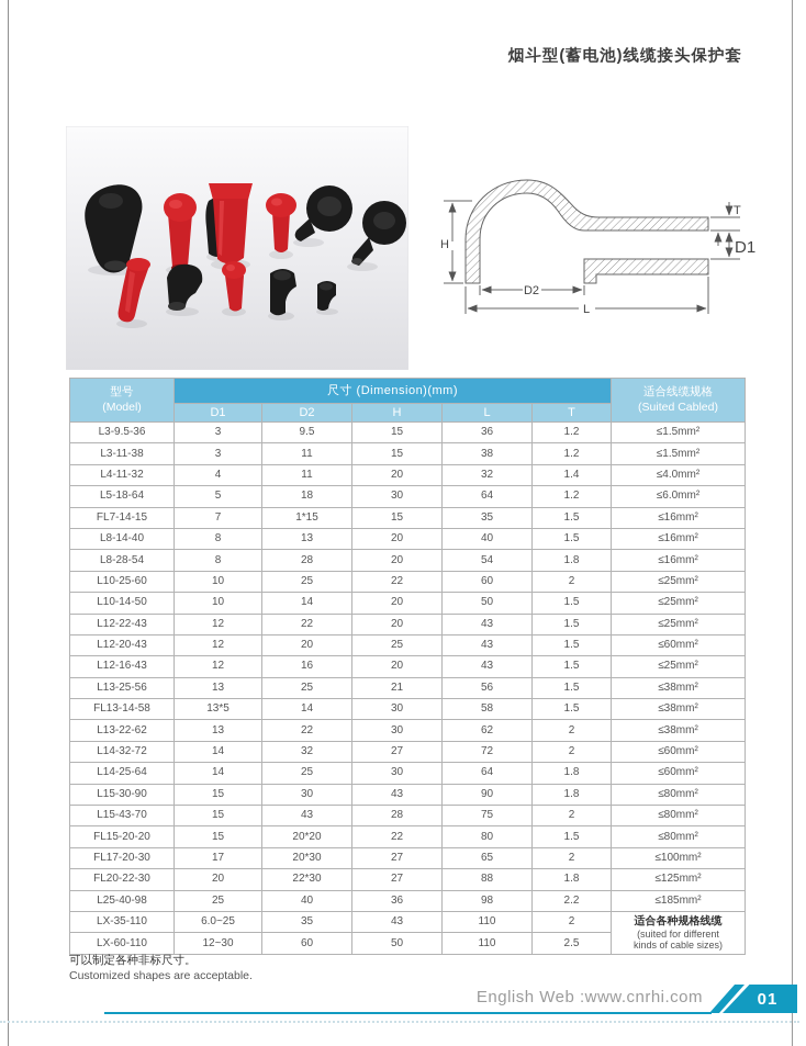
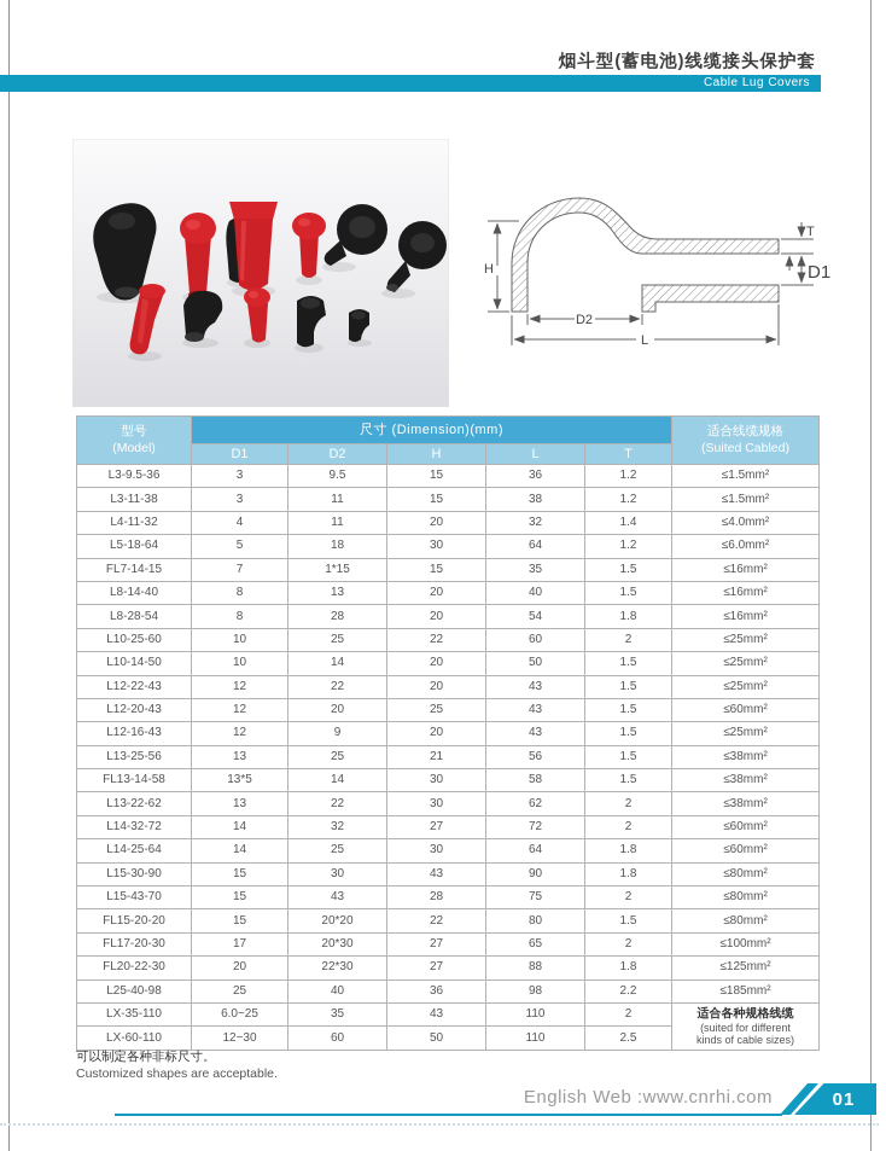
  烟斗型(蓄电池)线缆接头保护套
+ Cable Lug Covers
  H
  T
  D1
  D2
  L
  型号 (Model)	尺寸 (Dimension)(mm)	适合线缆规格 (Suited Cabled)
  D1	D2	H	L	T
  L3-9.5-36	3	9.5	15	36	1.2	≤1.5mm²
  L3-11-38	3	11	15	38	1.2	≤1.5mm²
  L4-11-32	4	11	20	32	1.4	≤4.0mm²
  L5-18-64	5	18	30	64	1.2	≤6.0mm²
  FL7-14-15	7	1*15	15	35	1.5	≤16mm²
  L8-14-40	8	13	20	40	1.5	≤16mm²
  L8-28-54	8	28	20	54	1.8	≤16mm²
  L10-25-60	10	25	22	60	2	≤25mm²
  L10-14-50	10	14	20	50	1.5	≤25mm²
  L12-22-43	12	22	20	43	1.5	≤25mm²
  L12-20-43	12	20	25	43	1.5	≤60mm²
- L12-16-43	12	16	20	43	1.5	≤25mm²
+ L12-16-43	12	9	20	43	1.5	≤25mm²
  L13-25-56	13	25	21	56	1.5	≤38mm²
  FL13-14-58	13*5	14	30	58	1.5	≤38mm²
  L13-22-62	13	22	30	62	2	≤38mm²
  L14-32-72	14	32	27	72	2	≤60mm²
  L14-25-64	14	25	30	64	1.8	≤60mm²
  L15-30-90	15	30	43	90	1.8	≤80mm²
  L15-43-70	15	43	28	75	2	≤80mm²
  FL15-20-20	15	20*20	22	80	1.5	≤80mm²
  FL17-20-30	17	20*30	27	65	2	≤100mm²
  FL20-22-30	20	22*30	27	88	1.8	≤125mm²
  L25-40-98	25	40	36	98	2.2	≤185mm²
  LX-35-110	6.0~25	35	43	110	2	适合各种规格线缆(suited for differentkinds of cable sizes)
  LX-60-110	12~30	60	50	110	2.5
  可以制定各种非标尺寸。
  Customized shapes are acceptable.
  English Web :www.cnrhi.com
  01
